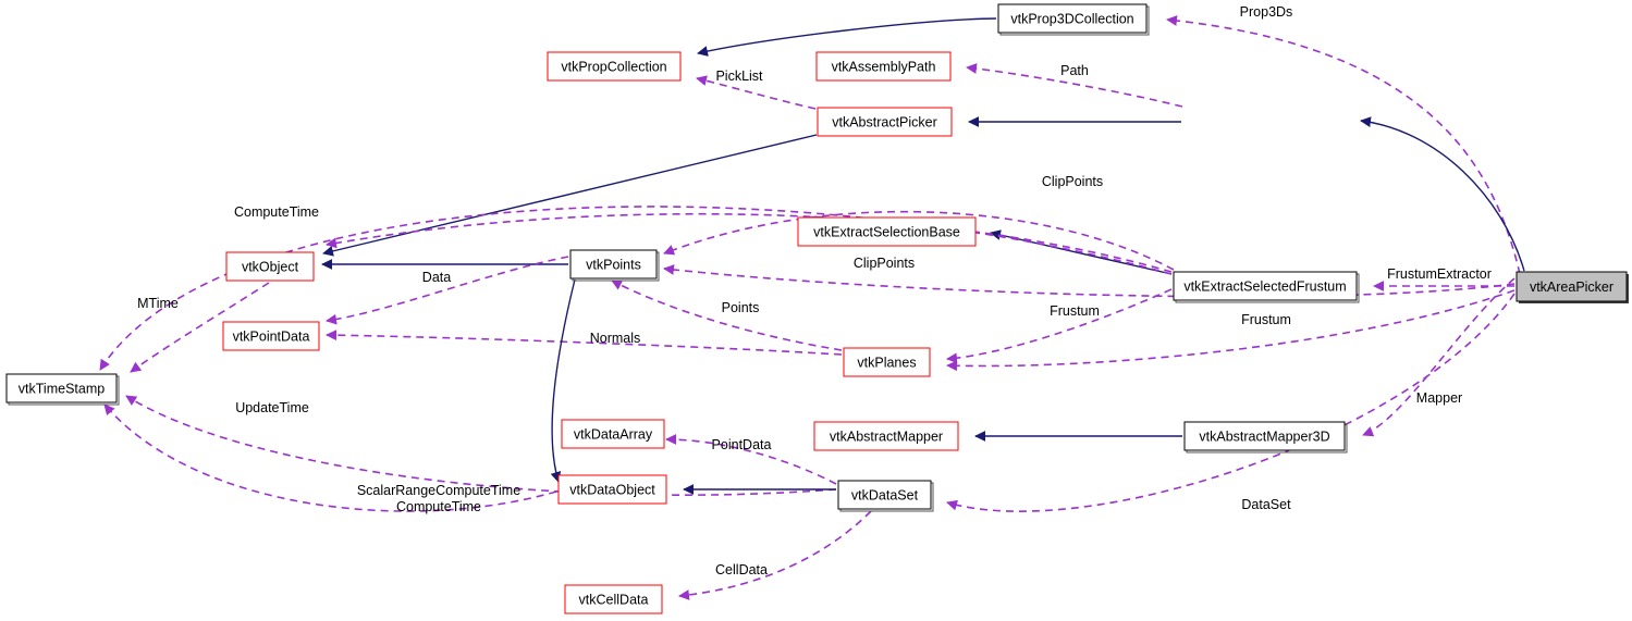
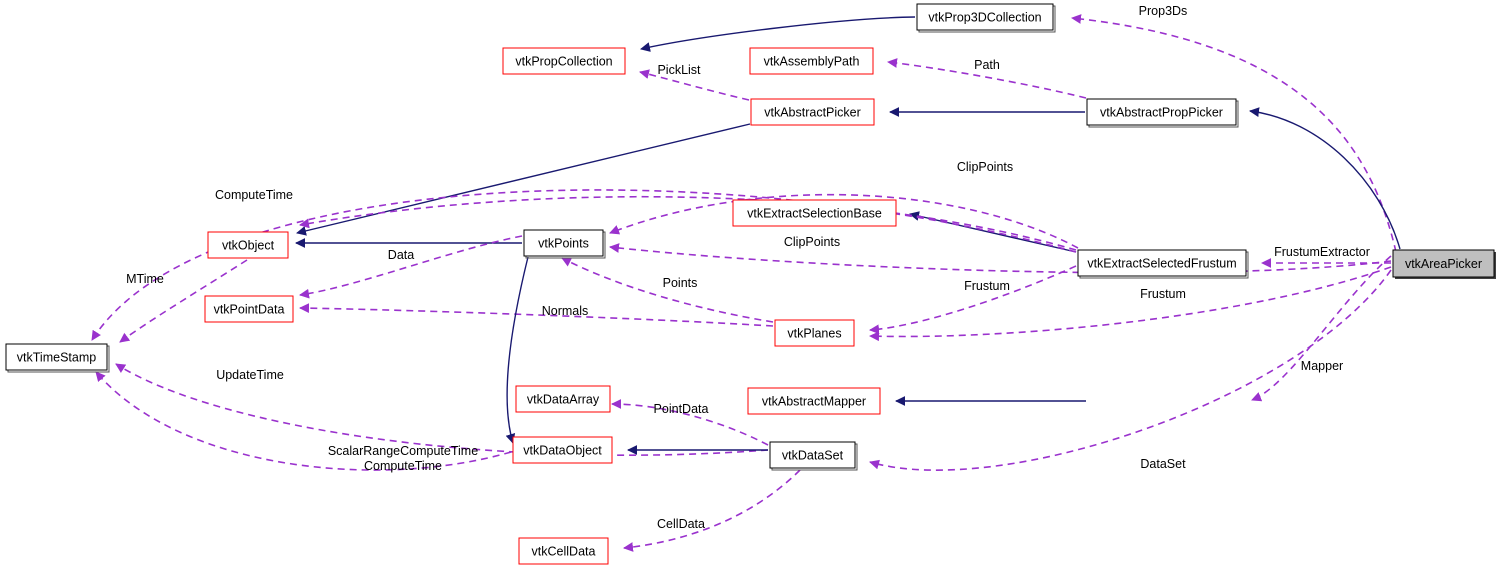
  Prop3Ds
  PickList
  Path
  ComputeTime
  FrustumExtractor
  ClipPoints
  ClipPoints
  Frustum
  Frustum
  Data
  Normals
  Points
  MTime
  UpdateTime
  ScalarRangeComputeTime ComputeTime
  PointData
  Mapper
  DataSet
  CellData
  vtkProp3DCollection
  vtkPropCollection
  vtkAssemblyPath
  vtkAbstractPicker
+ vtkAbstractPropPicker
  vtkExtractSelectionBase
  vtkObject
  vtkPoints
  vtkExtractSelectedFrustum
  vtkAreaPicker
  vtkPointData
  vtkPlanes
  vtkTimeStamp
  vtkDataArray
  vtkAbstractMapper
- vtkAbstractMapper3D
  vtkDataObject
  vtkDataSet
  vtkCellData
